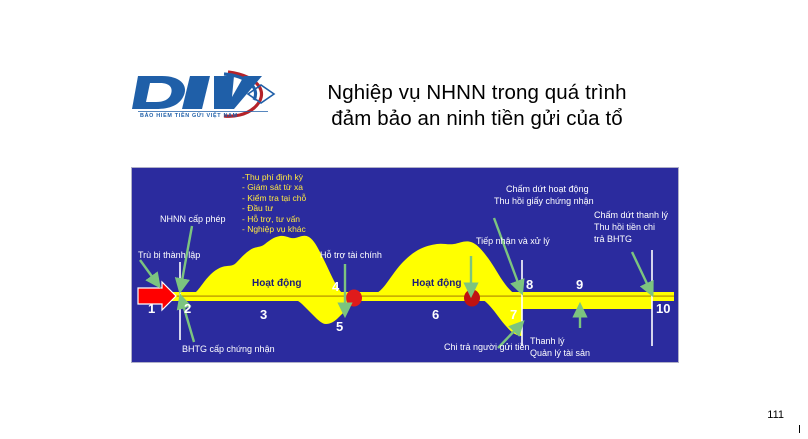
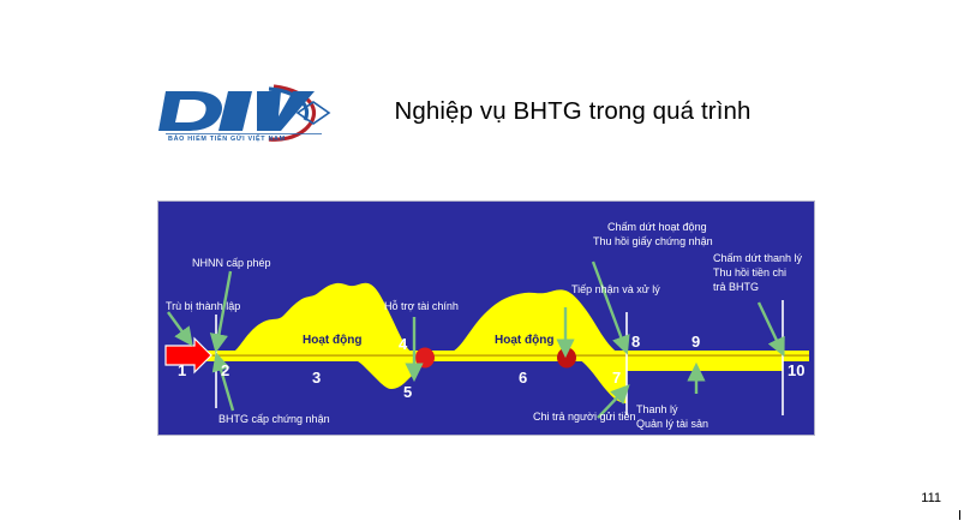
- Nghiệp vụ NHNN trong quá trình
+ Nghiệp vụ BHTG trong quá trình
- đảm bảo an ninh tiền gửi của tổ
- -Thu phí định kỳ
- - Giám sát từ xa
- - Kiểm tra tại chỗ
- - Đầu tư
- - Hỗ trợ, tư vấn
- - Nghiệp vụ khác
  Trù bị thành lập
  NHNN cấp phép
  BHTG cấp chứng nhận
  Hỗ trợ tài chính
  Tiếp nhận và xử lý
  Chấm dứt hoạt động
  Thu hồi giấy chứng nhận
  Chấm dứt thanh lý
  Thu hồi tiền chi
  trả BHTG
  Chi trả người gửi tiền
  Thanh lý
  Quản lý tài sản
  Hoạt động
  Hoạt động
  1
  2
  3
  4
  5
  6
  7
  8
  9
  10
  111
